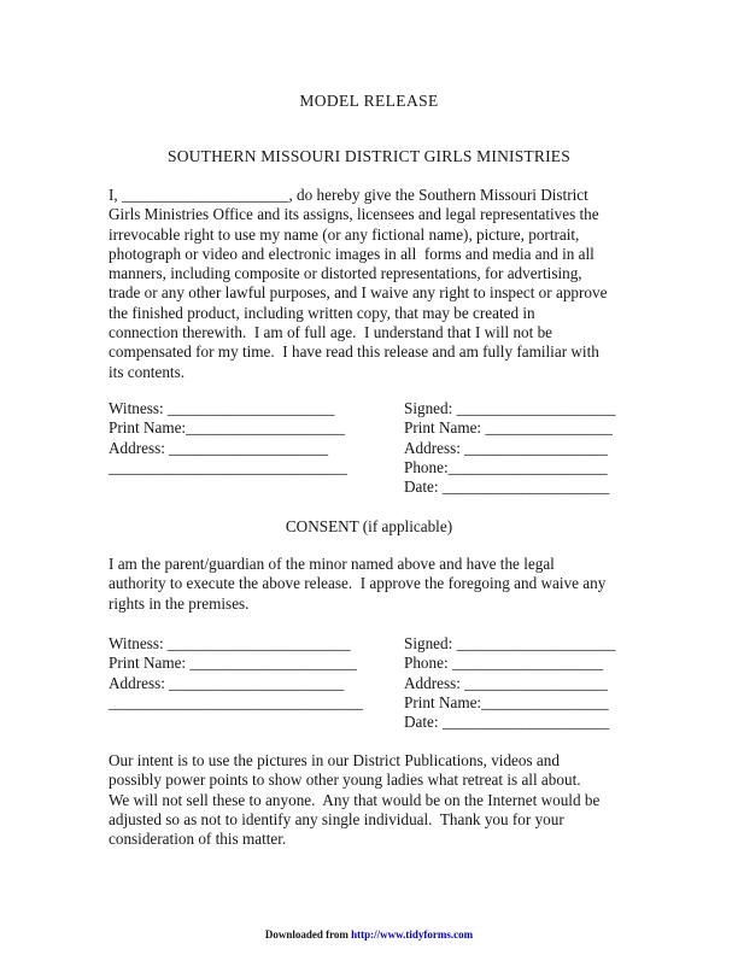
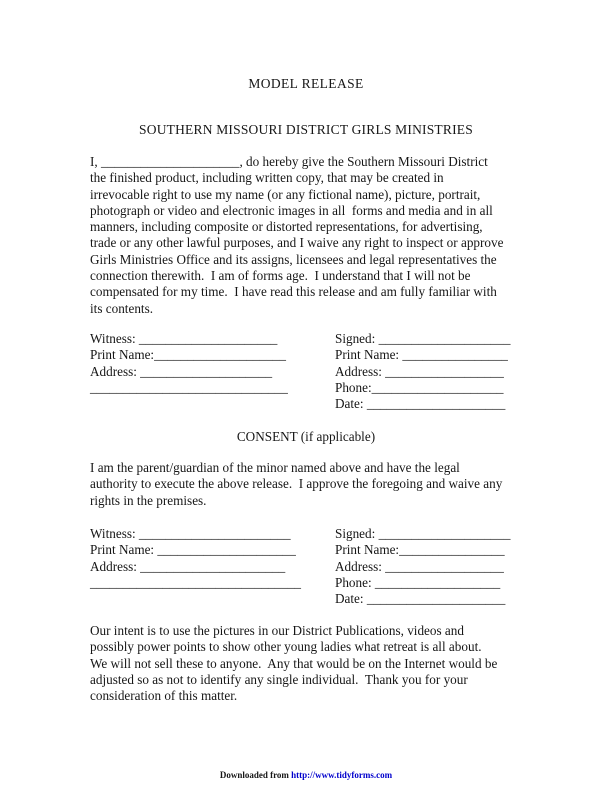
  MODEL RELEASE
  SOUTHERN MISSOURI DISTRICT GIRLS MINISTRIES
  I, _____________________, do hereby give the Southern Missouri District
- Girls Ministries Office and its assigns, licensees and legal representatives the
+ the finished product, including written copy, that may be created in
  irrevocable right to use my name (or any fictional name), picture, portrait,
  photograph or video and electronic images in all forms and media and in all
  manners, including composite or distorted representations, for advertising,
  trade or any other lawful purposes, and I waive any right to inspect or approve
- the finished product, including written copy, that may be created in
+ Girls Ministries Office and its assigns, licensees and legal representatives the
- connection therewith. I am of full age. I understand that I will not be
+ connection therewith. I am of forms age. I understand that I will not be
  compensated for my time. I have read this release and am fully familiar with
  its contents.
  Witness: _____________________
  Print Name:____________________
  Address: ____________________
  ______________________________
  Signed: ____________________
  Print Name: ________________
  Address: __________________
  Phone:____________________
  Date: _____________________
  CONSENT (if applicable)
  I am the parent/guardian of the minor named above and have the legal
  authority to execute the above release. I approve the foregoing and waive any
  rights in the premises.
  Witness: _______________________
  Print Name: _____________________
  Address: ______________________
  ________________________________
  Signed: ____________________
- Phone: ___________________
+ Print Name:________________
  Address: __________________
- Print Name:________________
+ Phone: ___________________
  Date: _____________________
  Our intent is to use the pictures in our District Publications, videos and
  possibly power points to show other young ladies what retreat is all about.
  We will not sell these to anyone. Any that would be on the Internet would be
  adjusted so as not to identify any single individual. Thank you for your
  consideration of this matter.
  Downloaded from http://www.tidyforms.com
